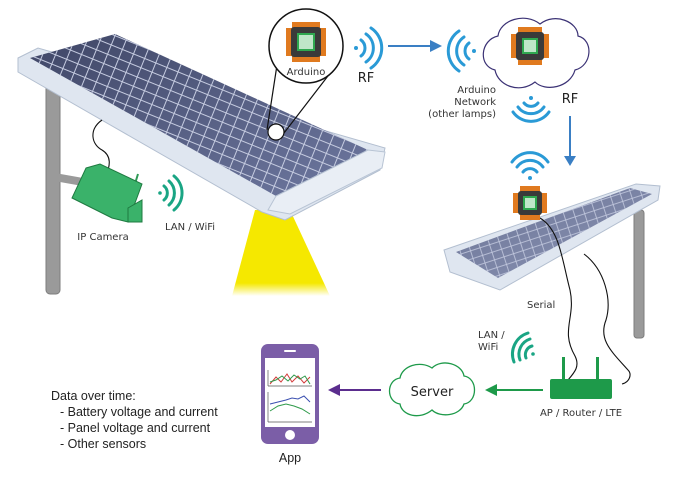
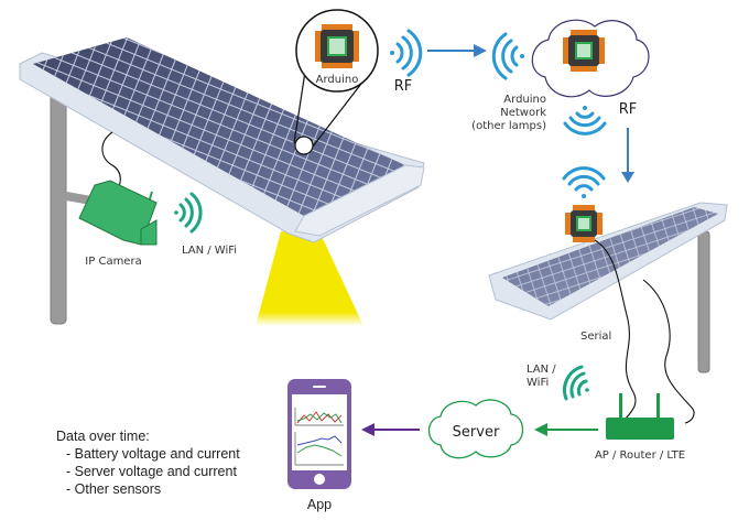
  Arduino
  RF
  Arduino
  Network
  (other lamps)
  RF
  Serial
  LAN /
  WiFi
  AP / Router / LTE
  Server
  App
  Data over time:
  - Battery voltage and current
- - Panel voltage and current
+ - Server voltage and current
  - Other sensors
  IP Camera
  LAN / WiFi
